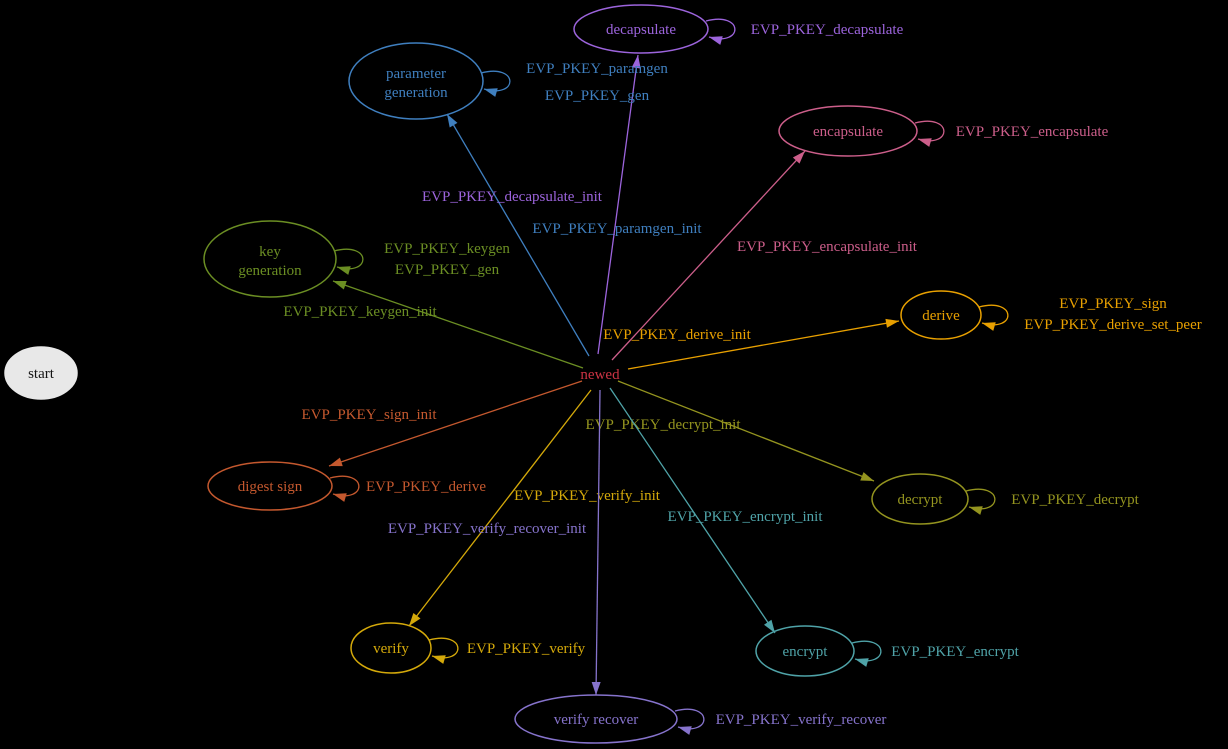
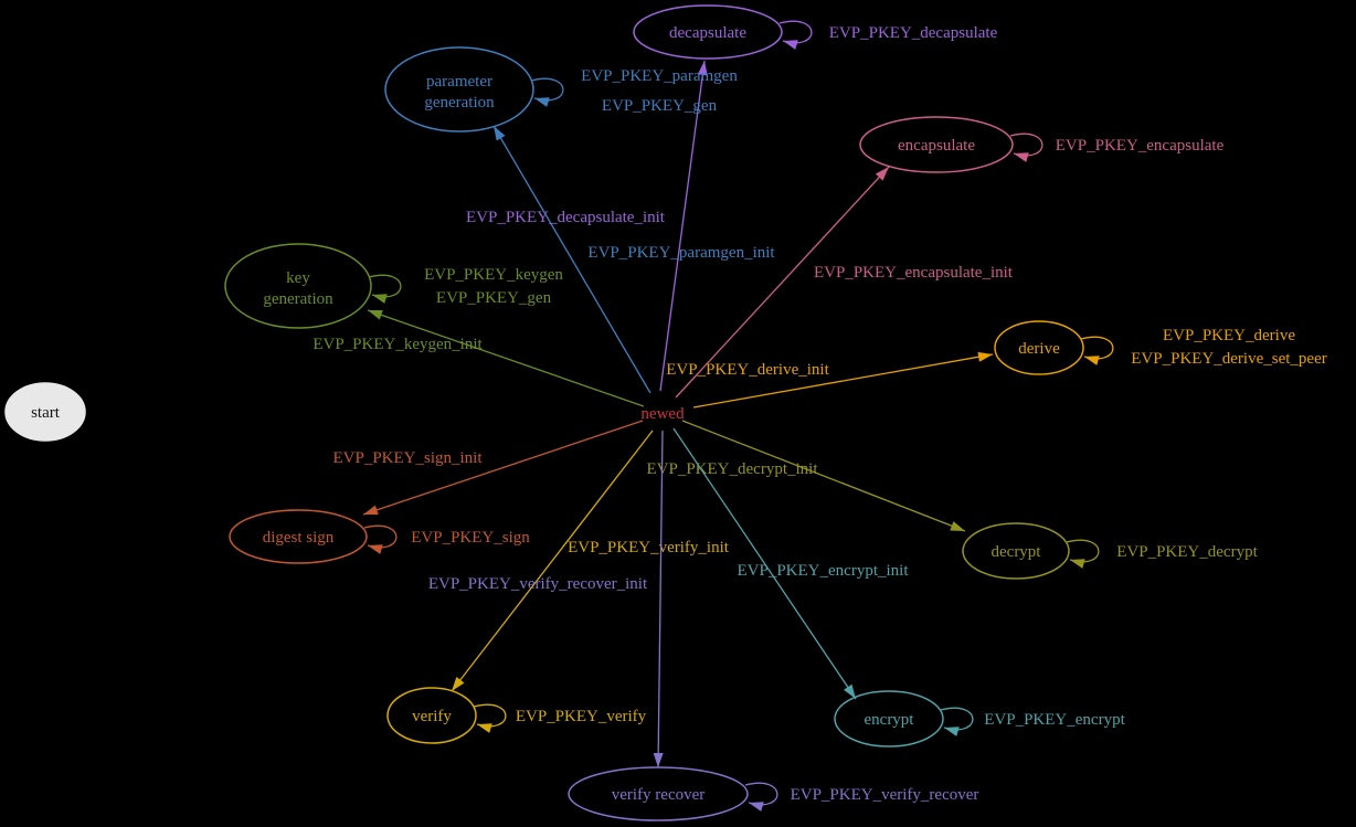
  EVP_PKEY_paramgen_init
  EVP_PKEY_decapsulate_init
  EVP_PKEY_encapsulate_init
  EVP_PKEY_derive_init
  EVP_PKEY_keygen_init
  EVP_PKEY_sign_init
  EP_PEY_decrypt_init
  EVP_PKEY_verify_init
  EVP_PKEY_verify_recover_init
  EVP_PKEY_encrypt_init
  EVP_PKEY_paramgen
  EVP_PKEY_gen
  EVP_PKEY_decapsulate
  EVP_PKEY_encapsulate
  EVP_PKEY_keygen
  EVP_PKEY_gen
- EVP_PKEY_sign
+ EVP_PKEY_derive
  EVP_PKEY_derive_set_peer
- EVP_PKEY_derive
+ EVP_PKEY_sign
  EVP_PKEY_decrypt
  EVP_PKEY_verify
  EVP_PKEY_encrypt
  EVP_PKEY_verify_recover
  start
  newed
  parameter
  generation
  decapsulate
  encapsulate
  key
  generation
  derive
  digest sign
  decrypt
  verify
  encrypt
  verify recover
